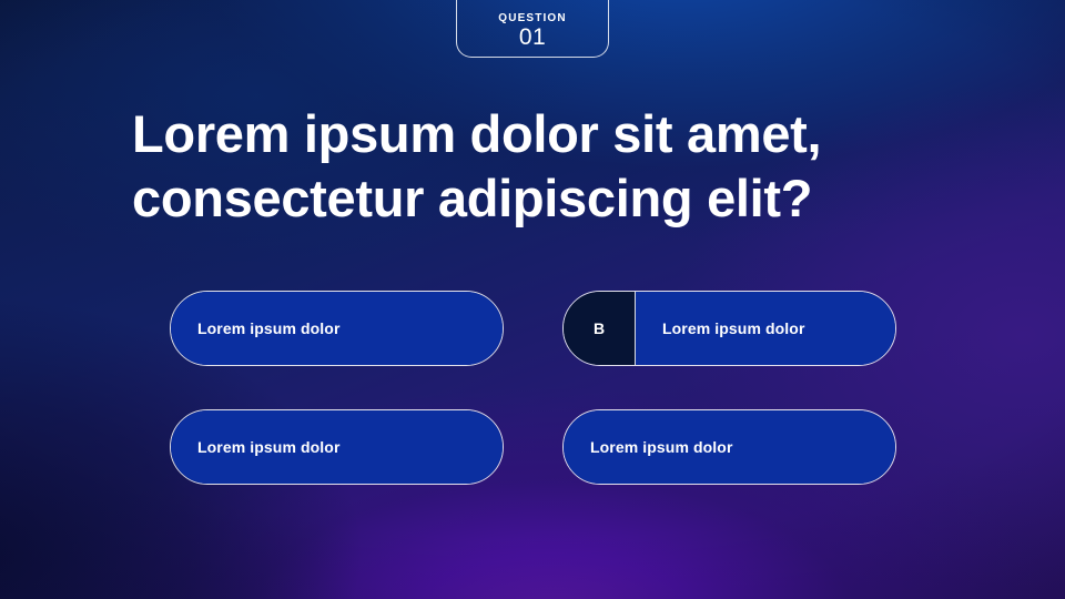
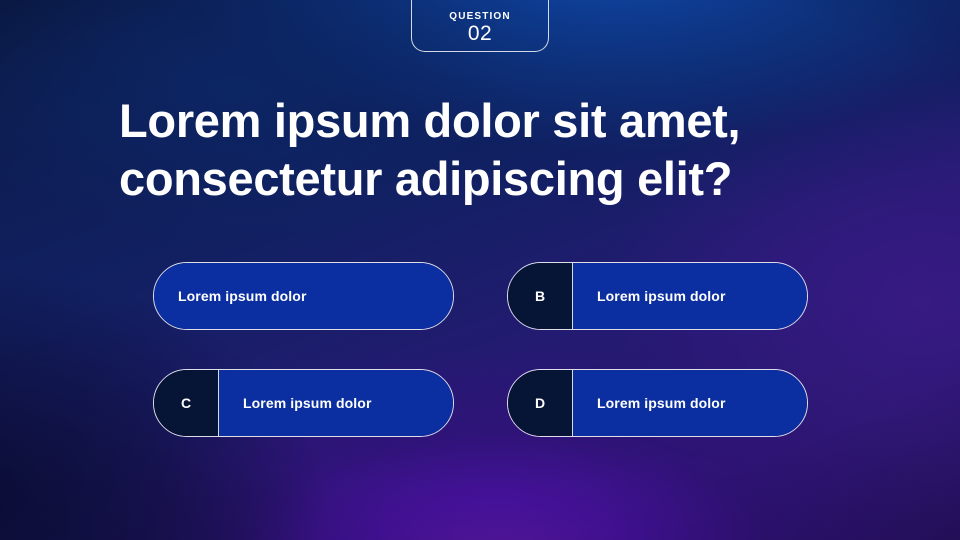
  QUESTION
- 01
+ 02
  Lorem ipsum dolor sit amet,
  consectetur adipiscing elit?
  Lorem ipsum dolor
  B
  Lorem ipsum dolor
+ C
  Lorem ipsum dolor
+ D
  Lorem ipsum dolor
